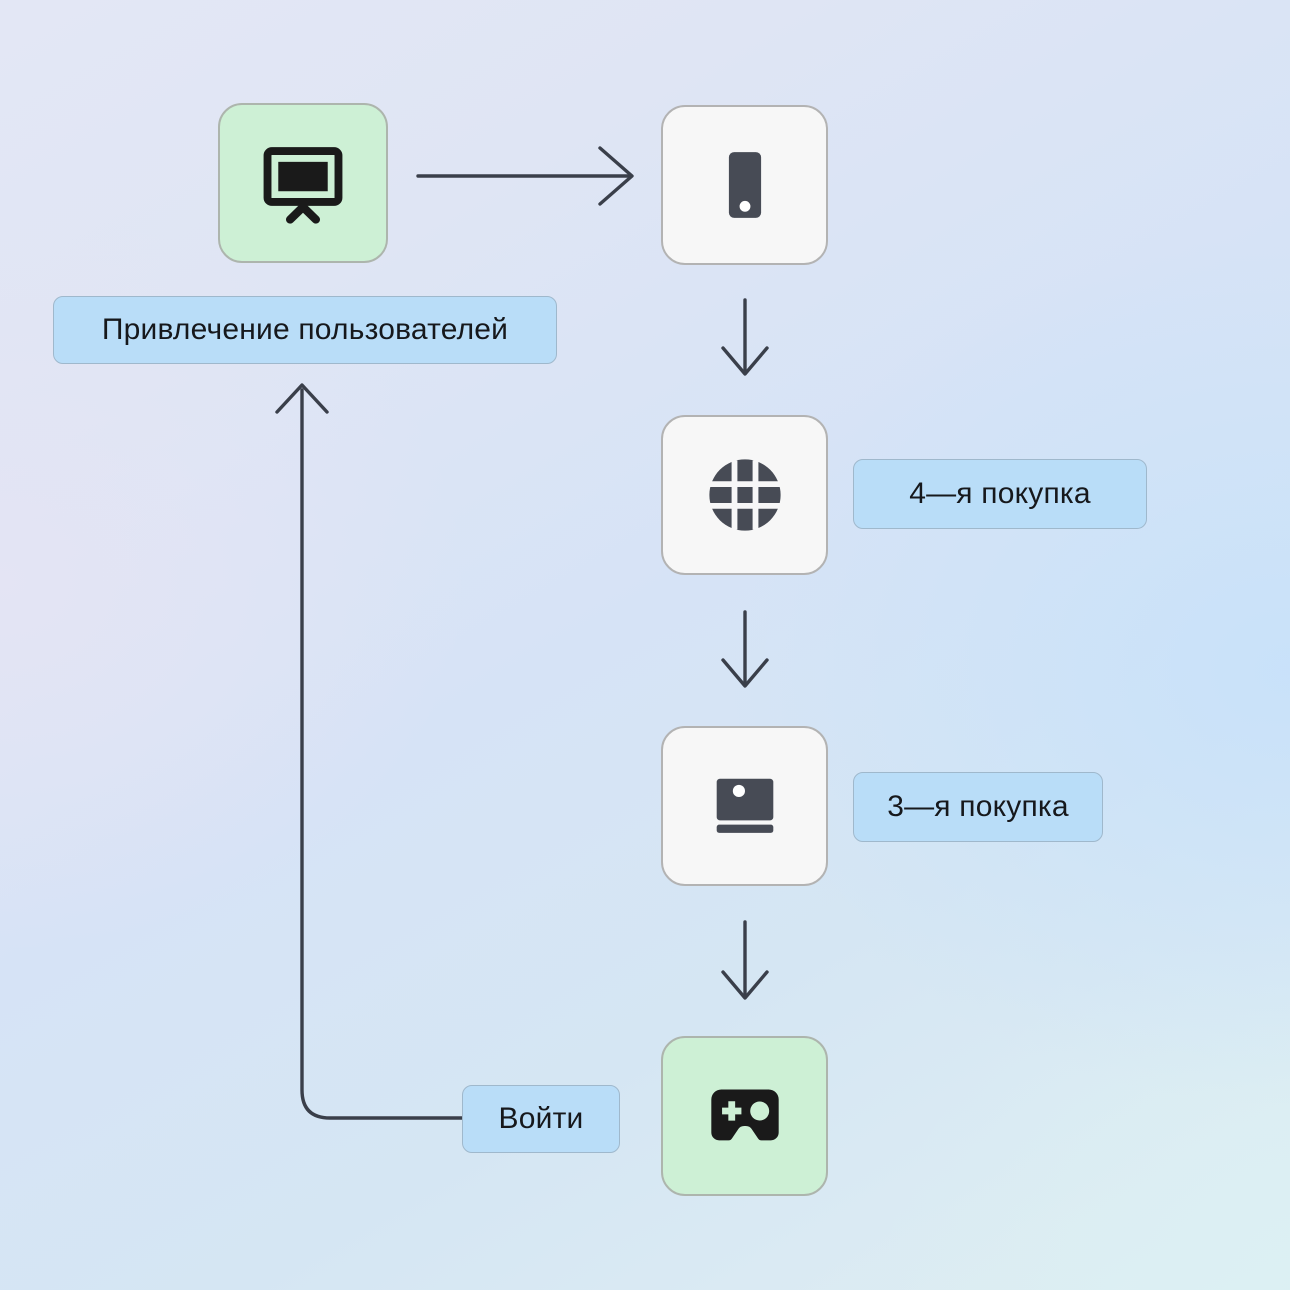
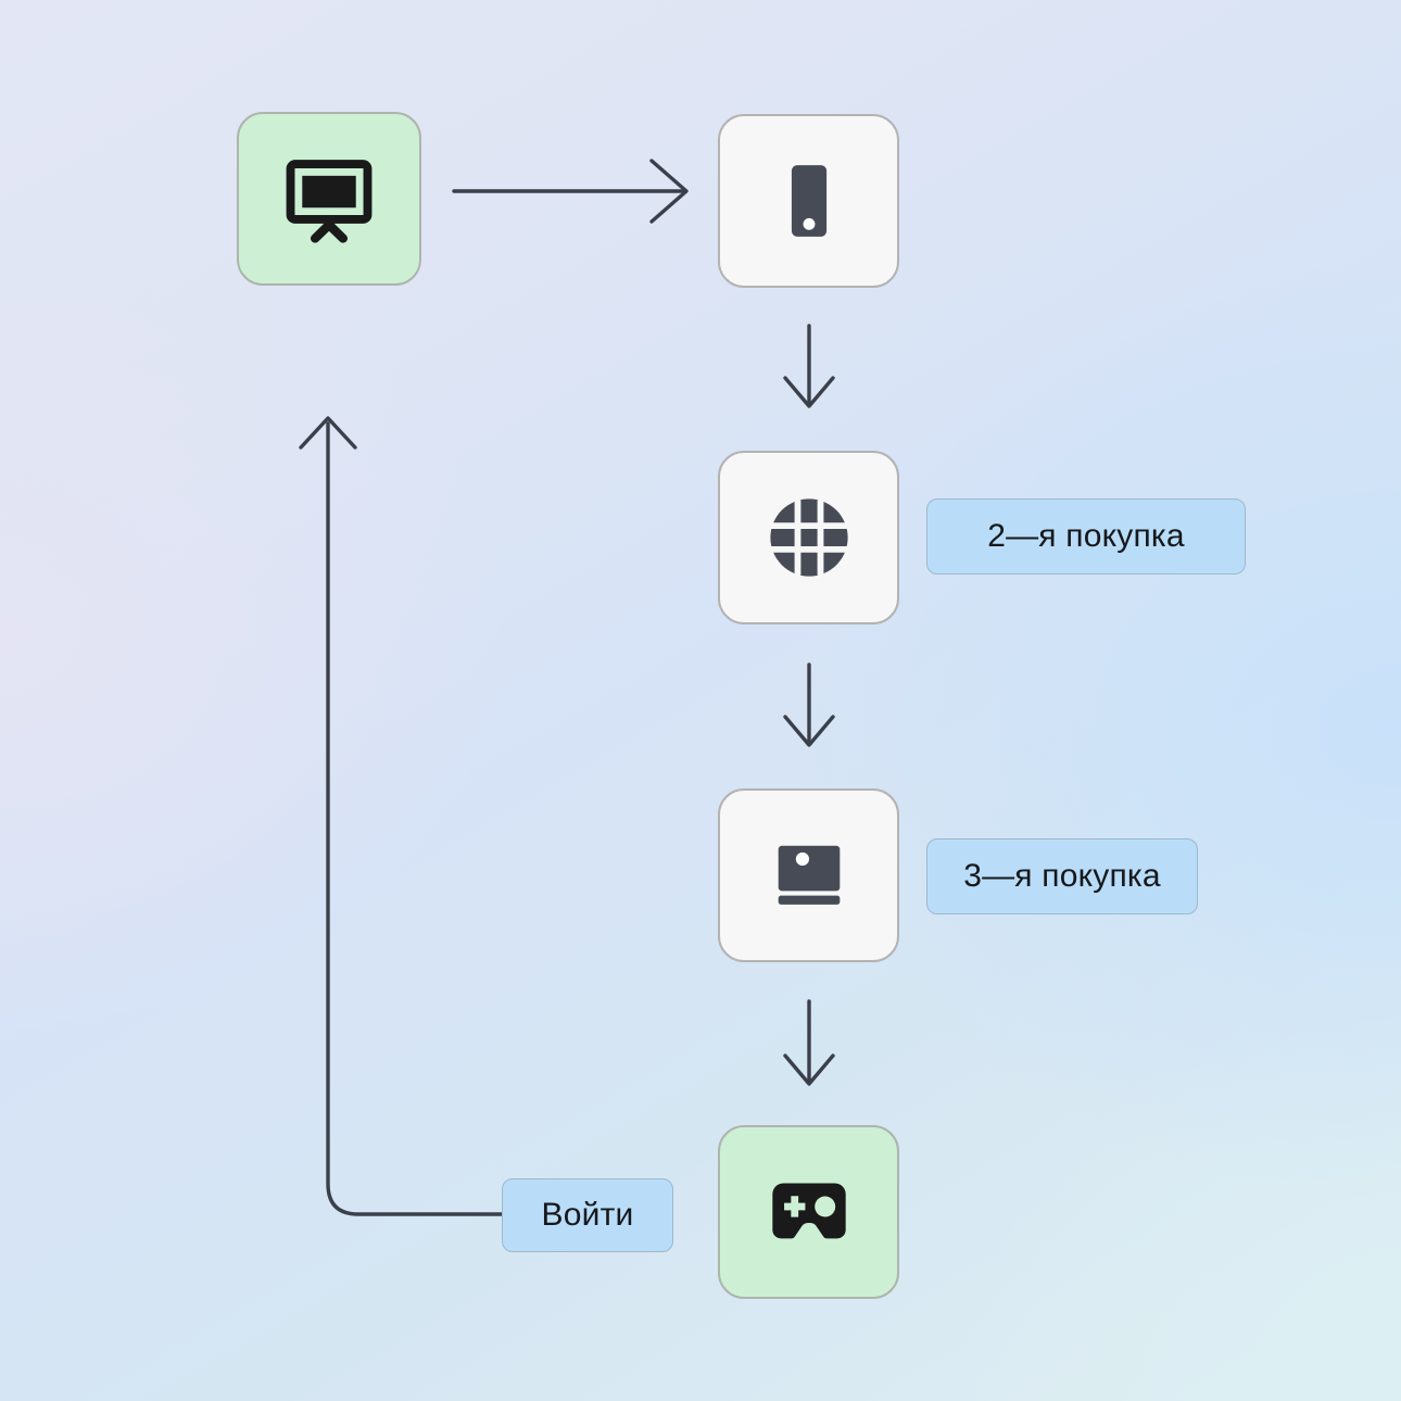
- Привлечение пользователей
- 4—я покупка
+ 2—я покупка
  3—я покупка
  Войти
